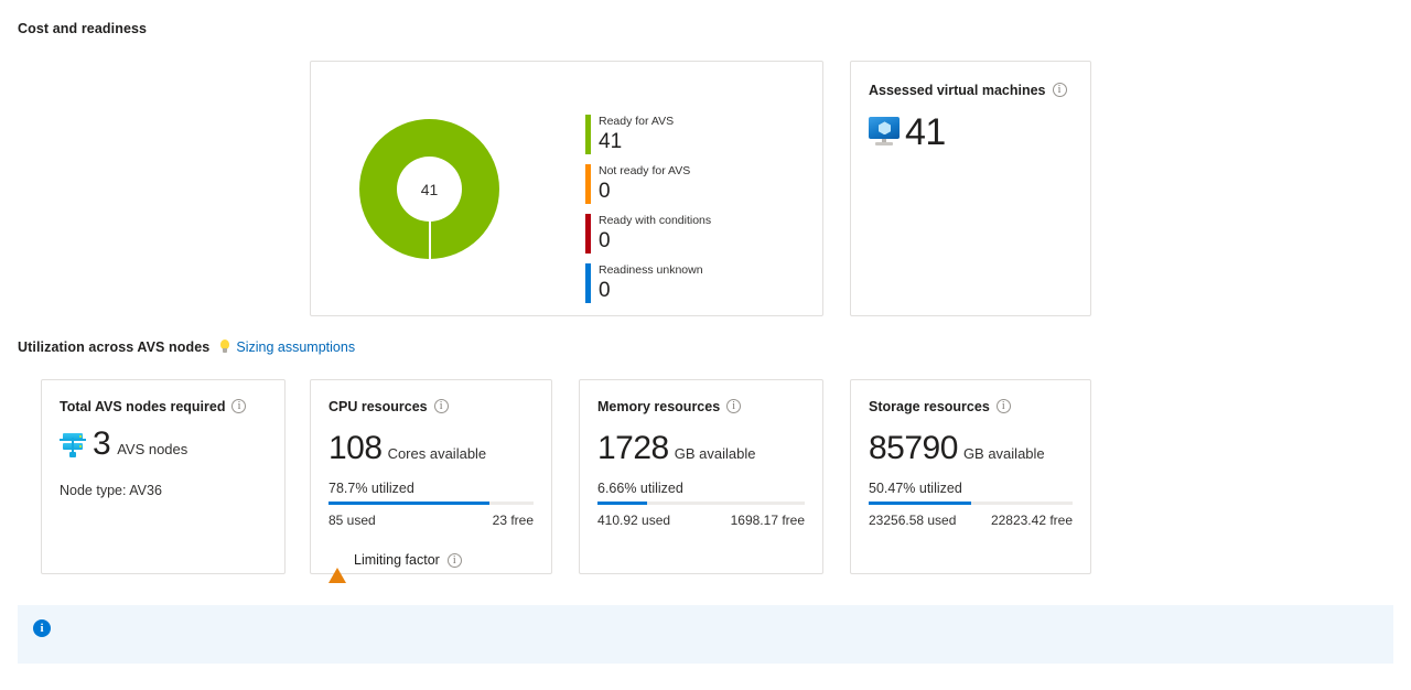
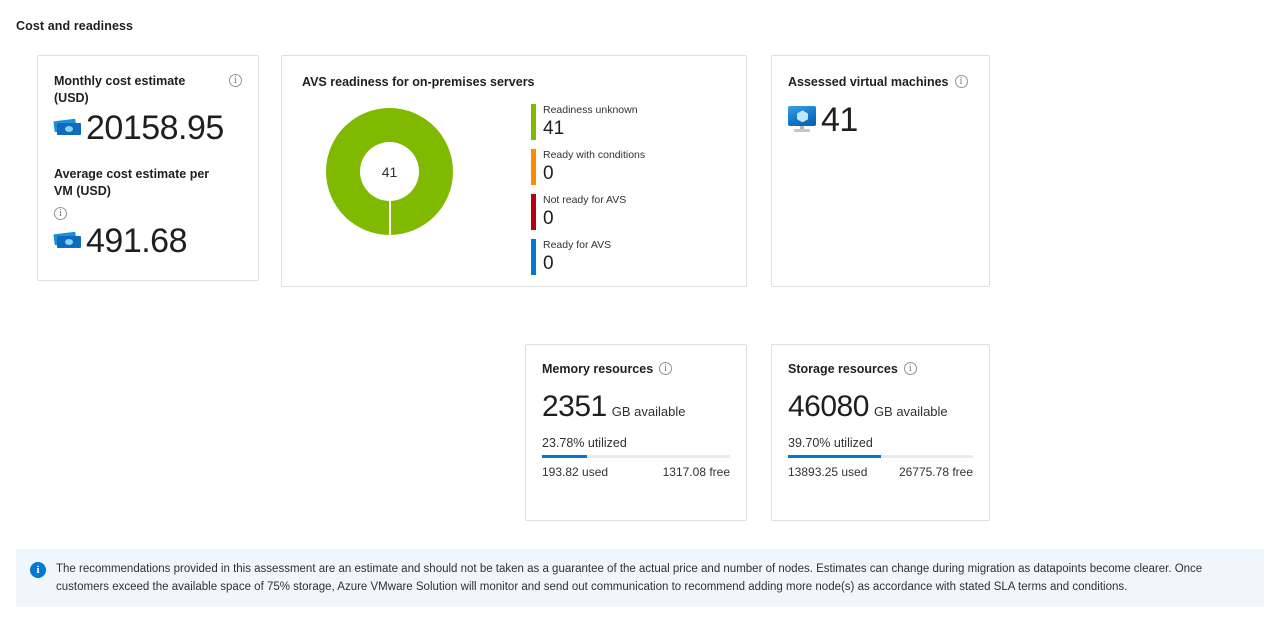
  Cost and readiness
+ Monthly cost estimate (USD)
+ 20158.95
+ Average cost estimate per VM (USD)
+ 491.68
+ AVS readiness for on-premises servers
  41
- Ready for AVS
+ Readiness unknown
  41
- Not ready for AVS
+ Ready with conditions
  0
- Ready with conditions
+ Not ready for AVS
  0
- Readiness unknown
+ Ready for AVS
  0
  Assessed virtual machines
  41
- Utilization across AVS nodes
- Sizing assumptions
- Total AVS nodes required
- 3
- AVS nodes
- Node type: AV36
- CPU resources
- 108
- Cores available
- 78.7% utilized
- 85 used
- 23 free
- Limiting factor
  Memory resources
- 1728
+ 2351
  GB available
- 6.66% utilized
+ 23.78% utilized
- 410.92 used
+ 193.82 used
- 1698.17 free
+ 1317.08 free
  Storage resources
- 85790
+ 46080
  GB available
- 50.47% utilized
+ 39.70% utilized
- 23256.58 used
+ 13893.25 used
- 22823.42 free
+ 26775.78 free
+ The recommendations provided in this assessment are an estimate and should not be taken as a guarantee of the actual price and number of nodes. Estimates can change during migration as datapoints become clearer. Once customers exceed the available space of 75% storage, Azure VMware Solution will monitor and send out communication to recommend adding more node(s) as accordance with stated SLA terms and conditions.
